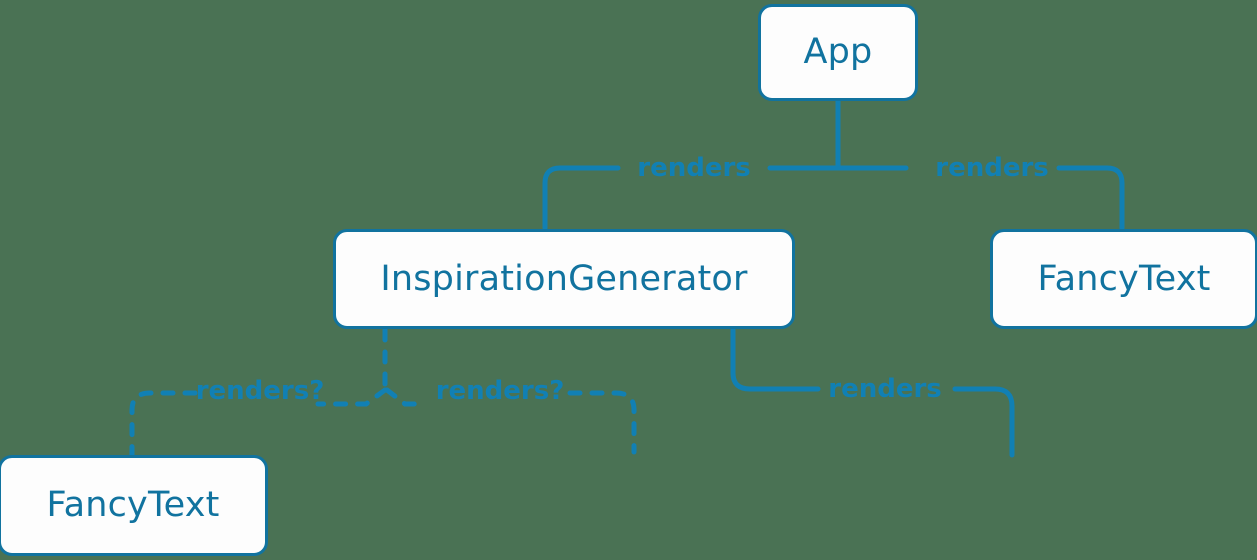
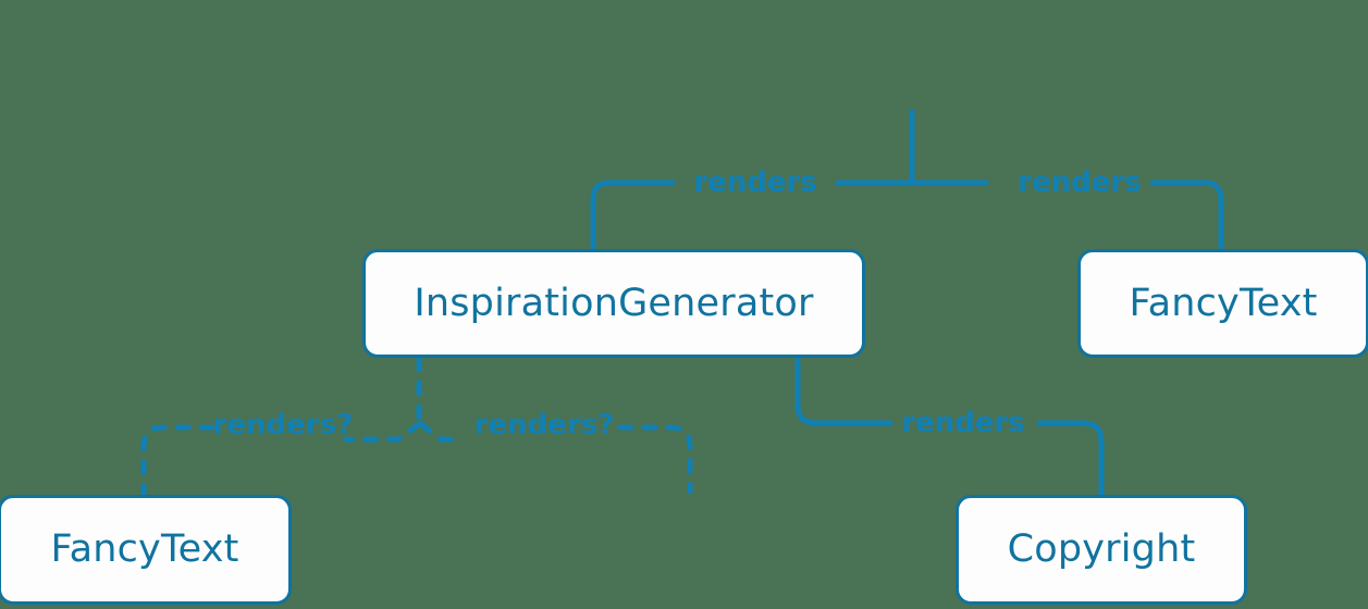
- App
  InspirationGenerator
  FancyText
  FancyText
+ Copyright
  renders
  renders
  renders?
  renders?
  renders
